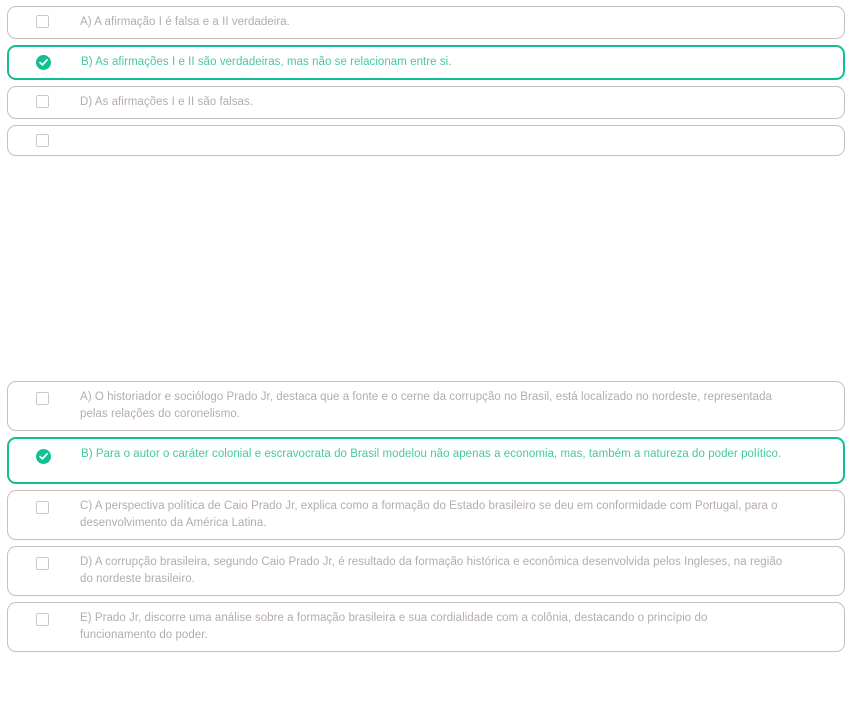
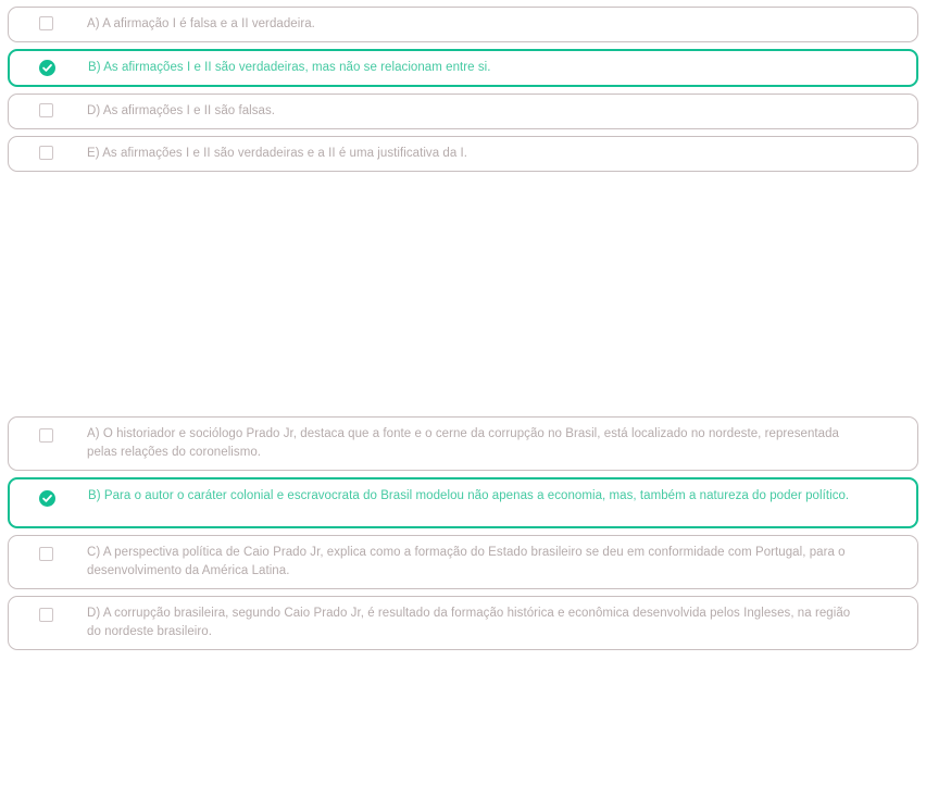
  A) A afirmação I é falsa e a II verdadeira.
  B) As afirmações I e II são verdadeiras, mas não se relacionam entre si.
  D) As afirmações I e II são falsas.
+ E) As afirmações I e II são verdadeiras e a II é uma justificativa da I.
  A) O historiador e sociólogo Prado Jr, destaca que a fonte e o cerne da corrupção no Brasil, está localizado no nordeste, representada pelas relações do coronelismo.
  B) Para o autor o caráter colonial e escravocrata do Brasil modelou não apenas a economia, mas, também a natureza do poder político.
  C) A perspectiva política de Caio Prado Jr, explica como a formação do Estado brasileiro se deu em conformidade com Portugal, para o desenvolvimento da América Latina.
  D) A corrupção brasileira, segundo Caio Prado Jr, é resultado da formação histórica e econômica desenvolvida pelos Ingleses, na região do nordeste brasileiro.
- E) Prado Jr, discorre uma análise sobre a formação brasileira e sua cordialidade com a colônia, destacando o princípio do funcionamento do poder.
